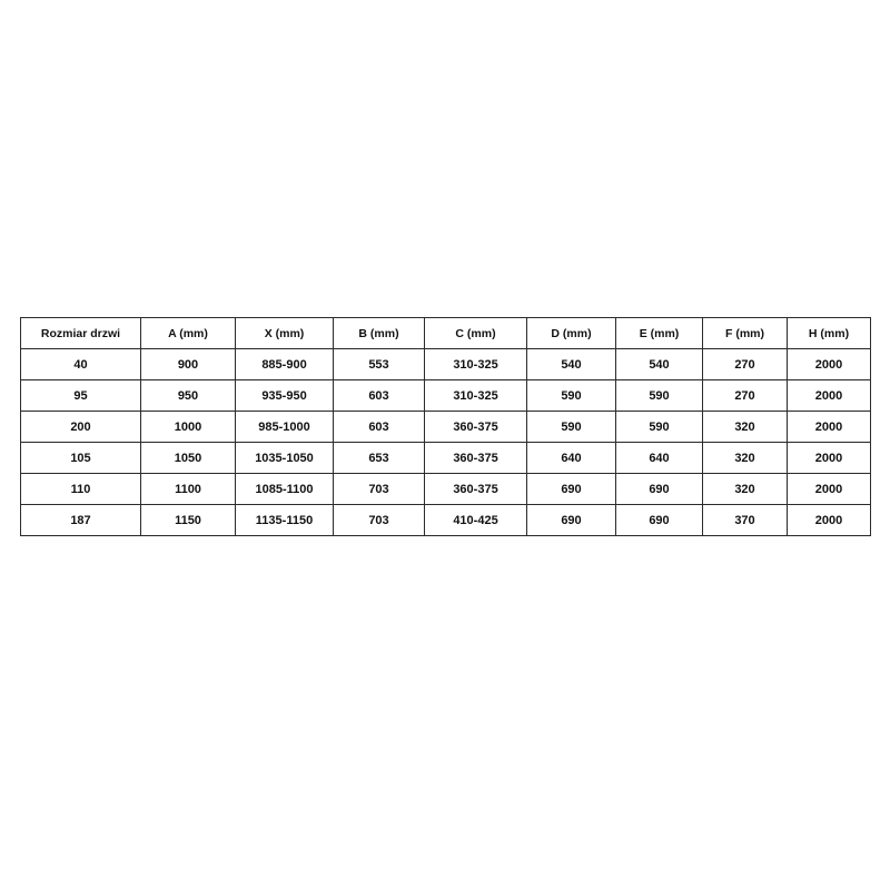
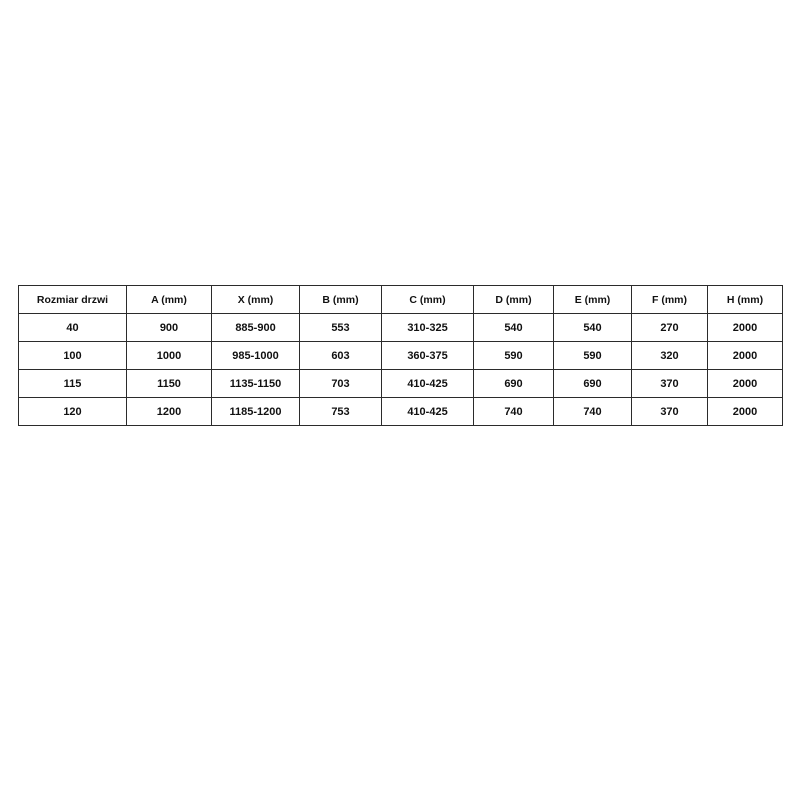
  Rozmiar drzwi	A (mm)	X (mm)	B (mm)	C (mm)	D (mm)	E (mm)	F (mm)	H (mm)
  40	900	885-900	553	310-325	540	540	270	2000
- 95	950	935-950	603	310-325	590	590	270	2000
- 200	1000	985-1000	603	360-375	590	590	320	2000
+ 100	1000	985-1000	603	360-375	590	590	320	2000
- 105	1050	1035-1050	653	360-375	640	640	320	2000
- 110	1100	1085-1100	703	360-375	690	690	320	2000
- 187	1150	1135-1150	703	410-425	690	690	370	2000
+ 115	1150	1135-1150	703	410-425	690	690	370	2000
+ 120	1200	1185-1200	753	410-425	740	740	370	2000
